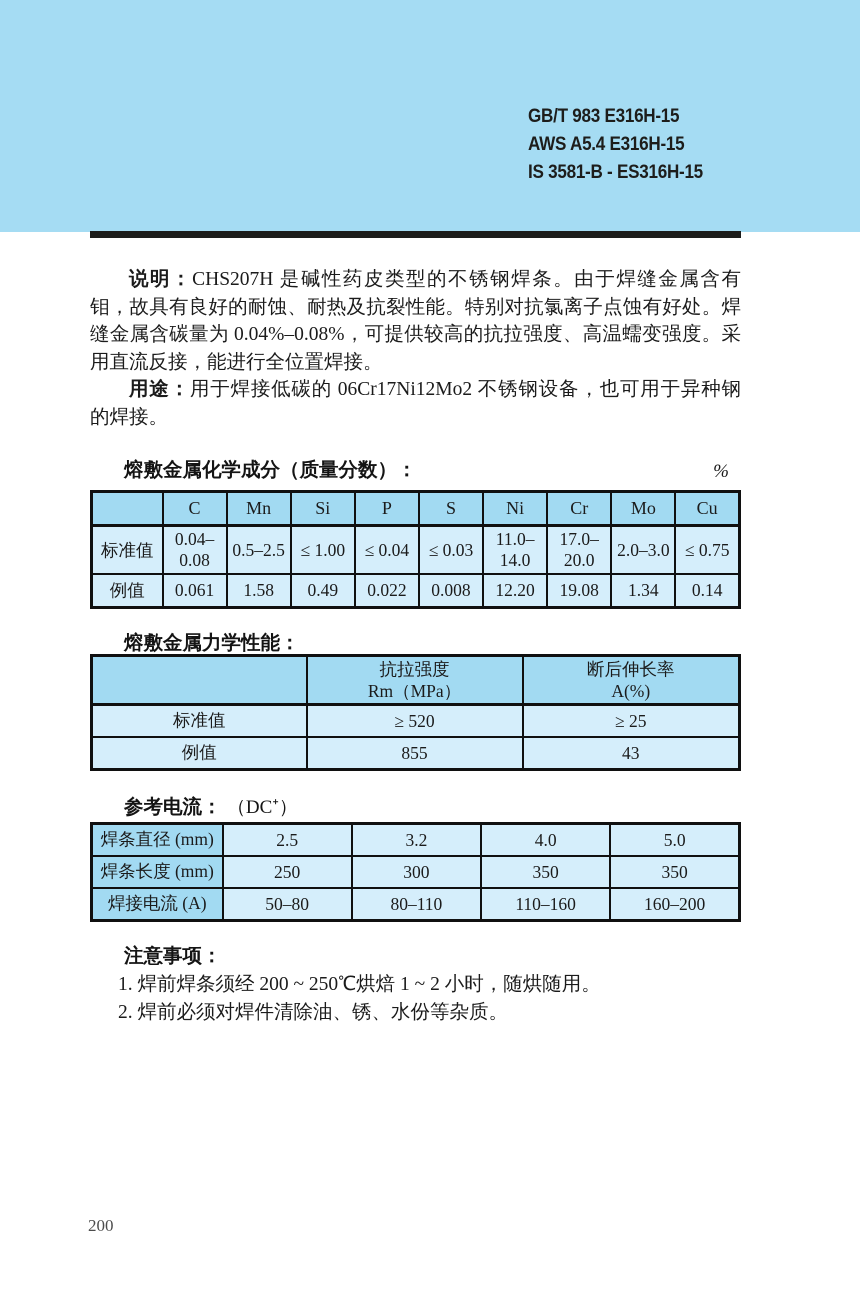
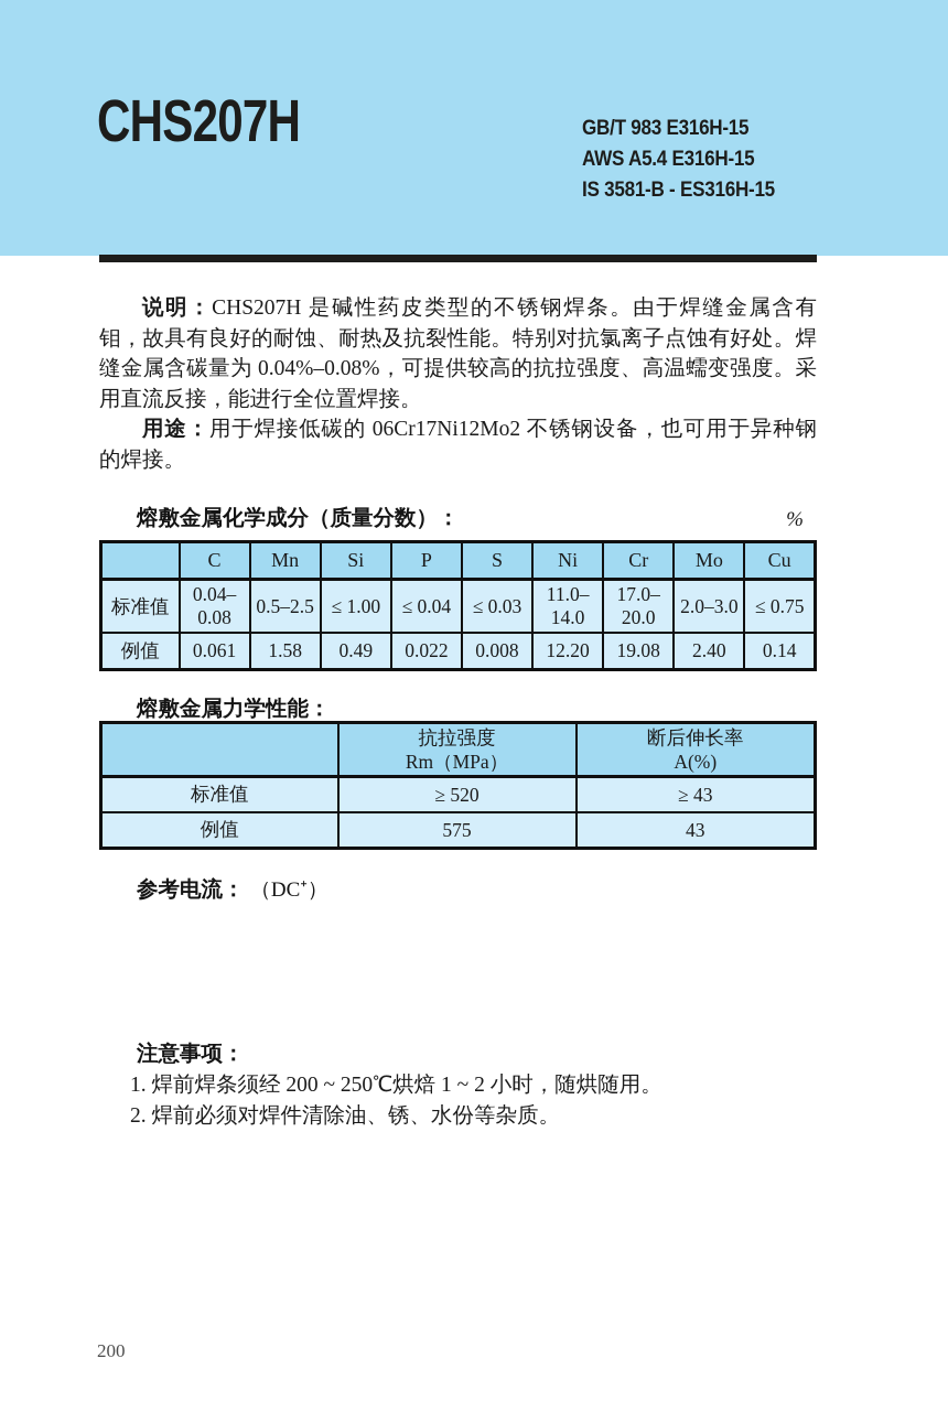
+ CHS207H
  GB/T 983 E316H-15
  AWS A5.4 E316H-15
  IS 3581-B - ES316H-15
  说明：CHS207H 是碱性药皮类型的不锈钢焊条。由于焊缝金属含有钼，故具有良好的耐蚀、耐热及抗裂性能。特别对抗氯离子点蚀有好处。焊缝金属含碳量为 0.04%–0.08%，可提供较高的抗拉强度、高温蠕变强度。采用直流反接，能进行全位置焊接。
  用途：用于焊接低碳的 06Cr17Ni12Mo2 不锈钢设备，也可用于异种钢的焊接。
  熔敷金属化学成分（质量分数）：
  %
  	C	Mn	Si	P	S	Ni	Cr	Mo	Cu
  标准值	0.04–0.08	0.5–2.5	≤ 1.00	≤ 0.04	≤ 0.03	11.0–14.0	17.0–20.0	2.0–3.0	≤ 0.75
- 例值	0.061	1.58	0.49	0.022	0.008	12.20	19.08	1.34	0.14
+ 例值	0.061	1.58	0.49	0.022	0.008	12.20	19.08	2.40	0.14
  熔敷金属力学性能：
  	抗拉强度 Rm（MPa）	断后伸长率 A(%)
- 标准值	≥ 520	≥ 25
+ 标准值	≥ 520	≥ 43
- 例值	855	43
+ 例值	575	43
  参考电流： （DC⁺）
- 焊条直径 (mm)	2.5	3.2	4.0	5.0
- 焊条长度 (mm)	250	300	350	350
- 焊接电流 (A)	50–80	80–110	110–160	160–200
  注意事项：
  1. 焊前焊条须经 200 ~ 250℃烘焙 1 ~ 2 小时，随烘随用。
  2. 焊前必须对焊件清除油、锈、水份等杂质。
  200
